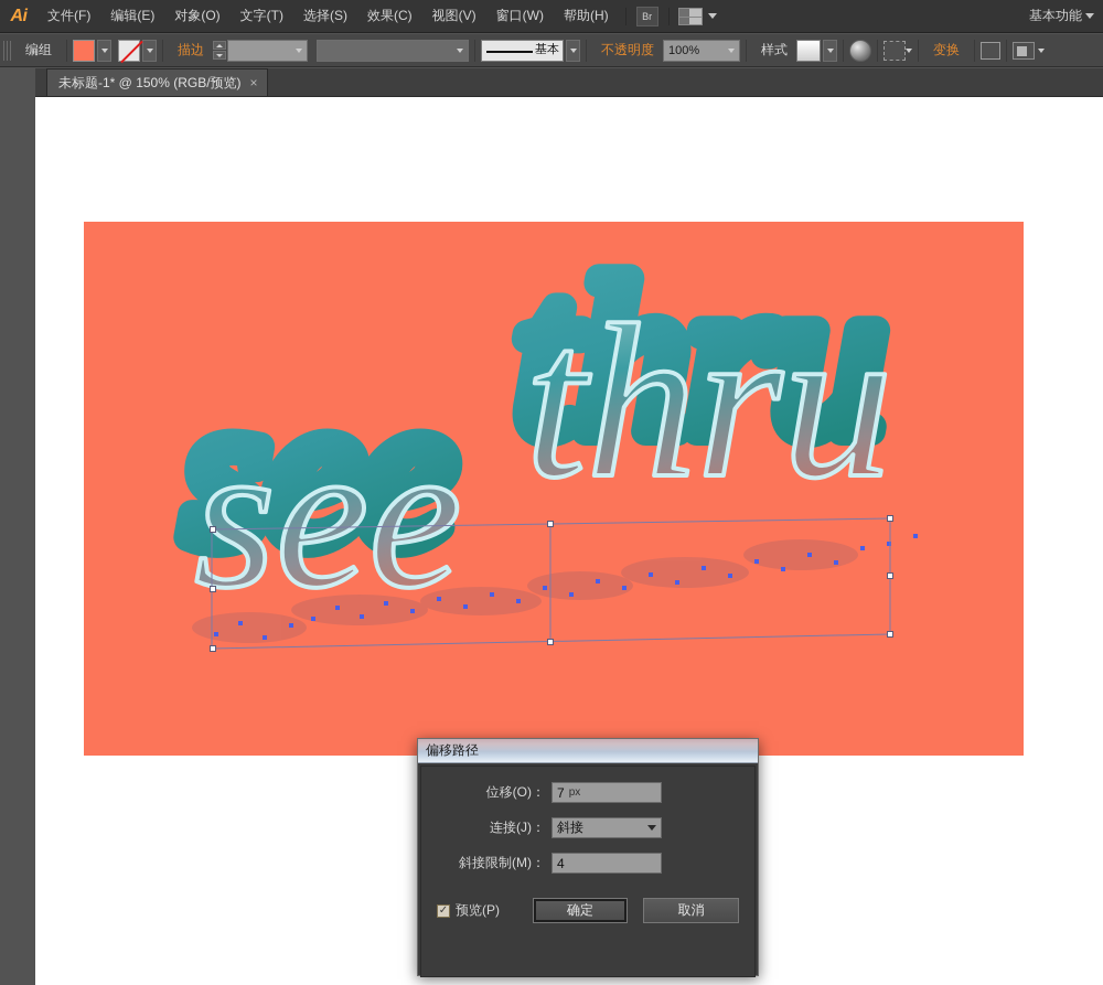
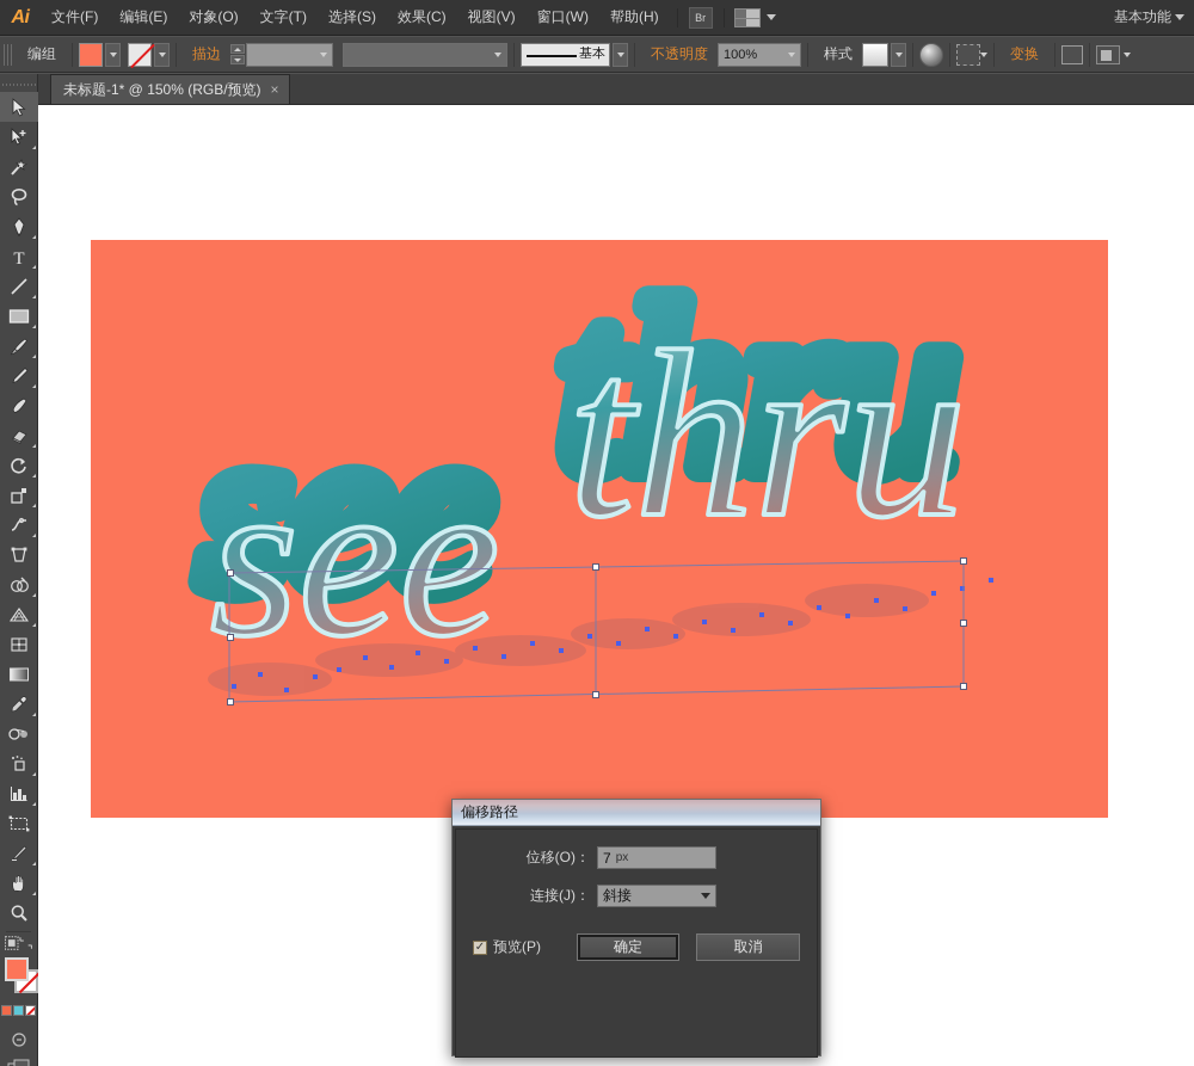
  Ai
  文件(F)
  编辑(E)
  对象(O)
  文字(T)
  选择(S)
  效果(C)
  视图(V)
  窗口(W)
  帮助(H)
  Br
  基本功能
  编组
  描边
  基本
  不透明度
  100%
  样式
  变换
  未标题-1* @ 150% (RGB/预览)
  ×
+ T
  see
  thru
  see
  thru
  偏移路径
  位移(O)：
  7
  px
  连接(J)：
  斜接
- 斜接限制(M)：
- 4
  ✓
  预览(P)
  确定
  取消
